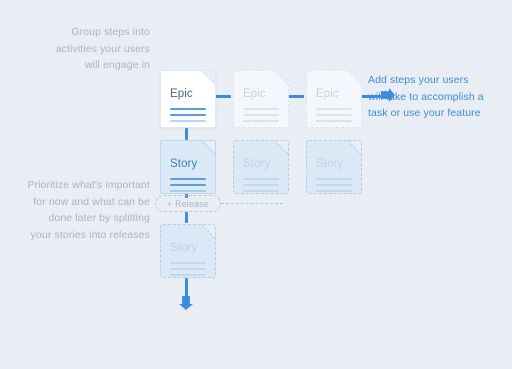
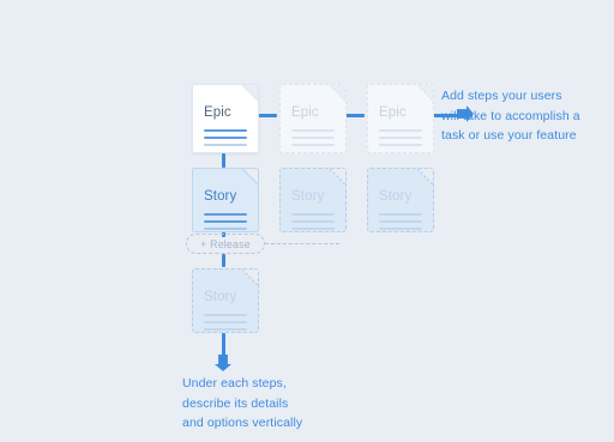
- Group steps into
- activities your users
- will engage in
- Prioritize what's important
- for now and what can be
- done later by splitting
- your stories into releases
  Add steps your users
  ke to accomplish a
  task or use your feature
+ Under each steps,
+ describe its details
+ and options vertically
  Epic
  Epic
  Epic
  Story
  Story
  Story
  + Release
  Story
